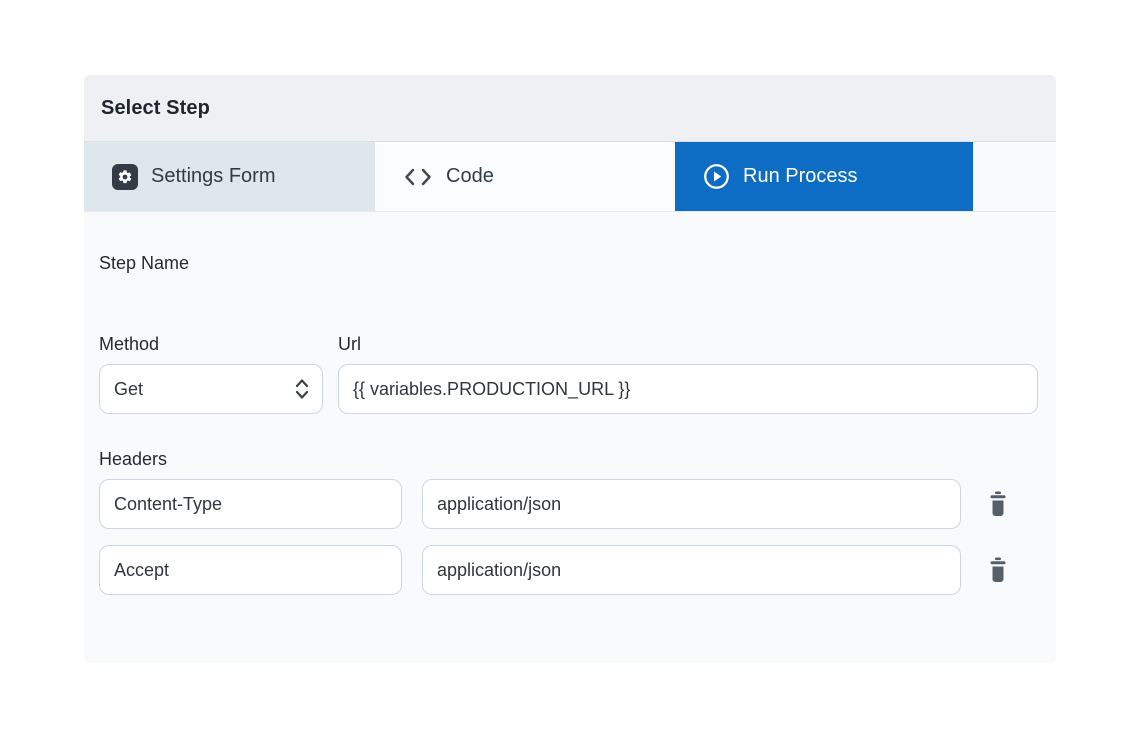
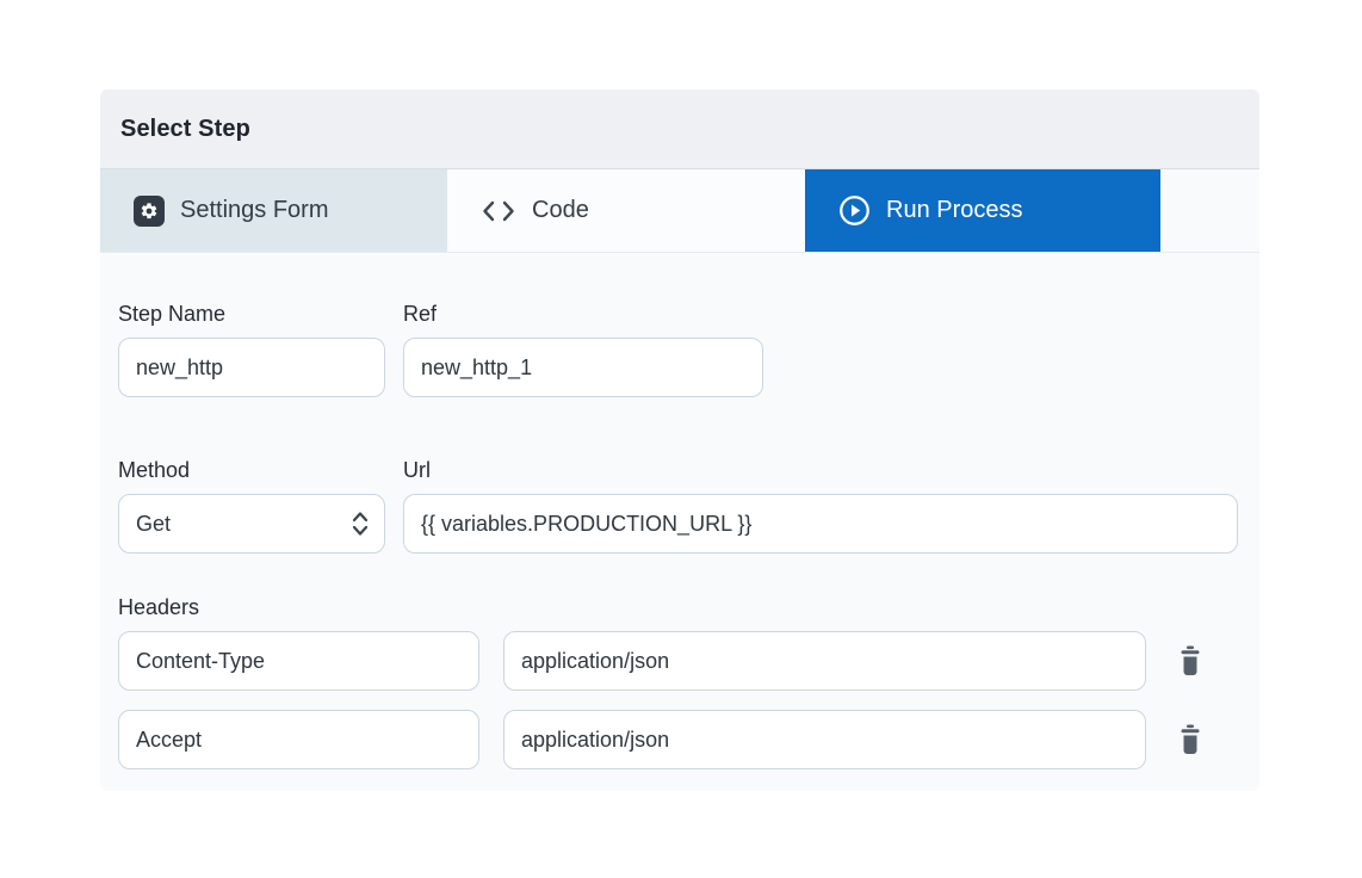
  Select Step
  Settings Form
  Code
  Run Process
  Step Name
+ new_http
+ Ref
+ new_http_1
  Method
  Get
  Url
  {{ variables.PRODUCTION_URL }}
  Headers
  Content-Type
  application/json
  Accept
  application/json
